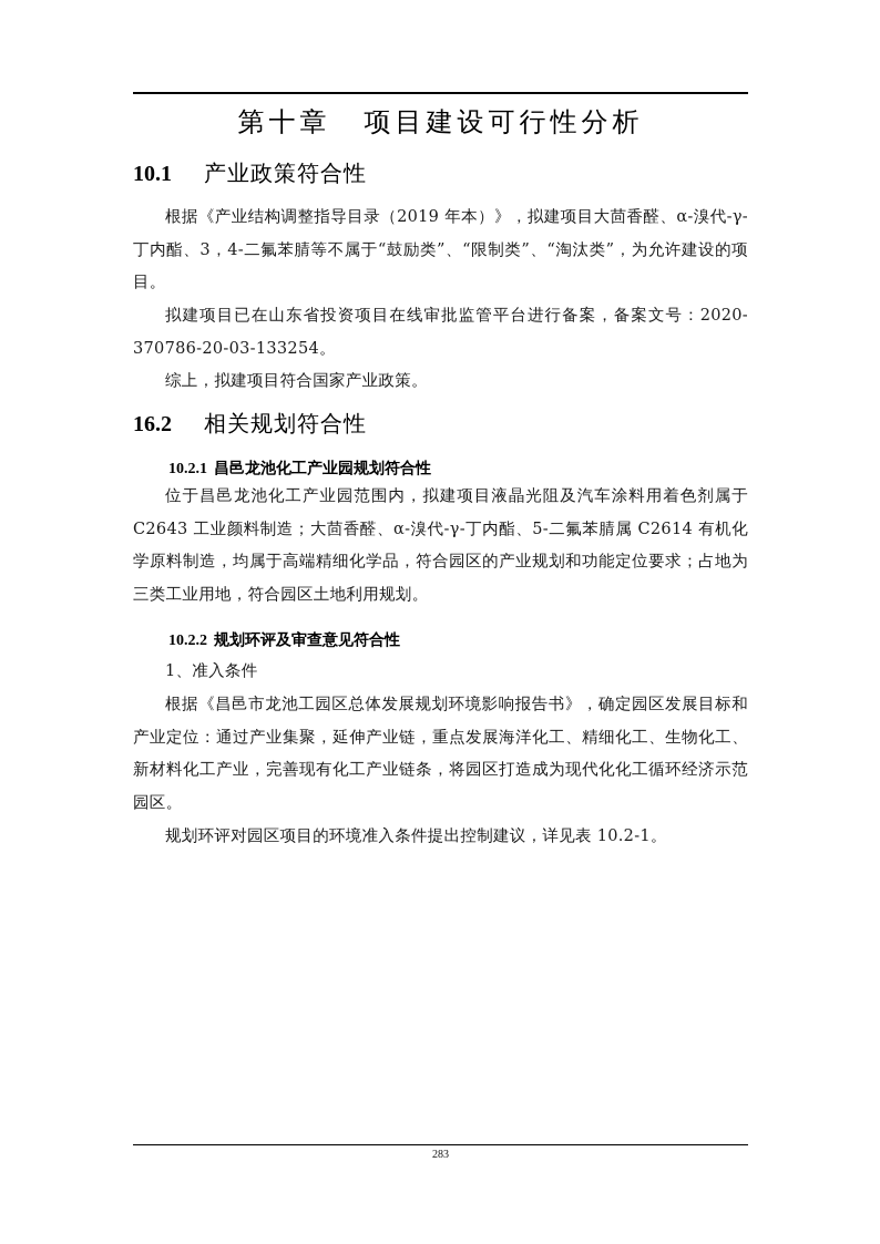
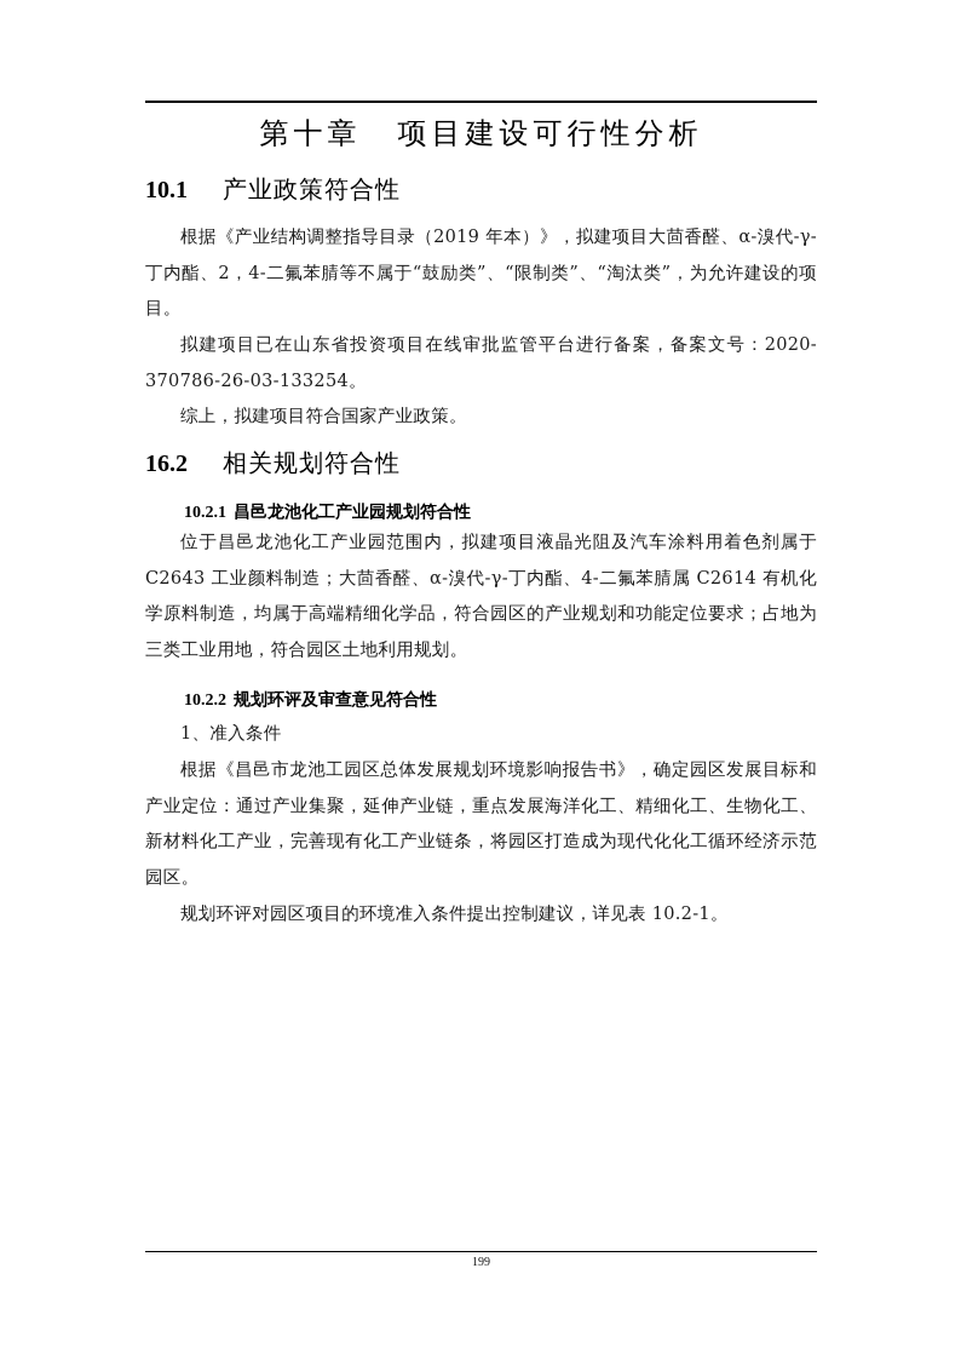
  第十章 项目建设可行性分析
  10.1 产业政策符合性
- 根据《产业结构调整指导目录（2019 年本）》，拟建项目大茴香醛、α-溴代-γ-丁内酯、3，4-二氟苯腈等不属于“鼓励类”、“限制类”、“淘汰类”，为允许建设的项目。
+ 根据《产业结构调整指导目录（2019 年本）》，拟建项目大茴香醛、α-溴代-γ-丁内酯、2，4-二氟苯腈等不属于“鼓励类”、“限制类”、“淘汰类”，为允许建设的项目。
- 拟建项目已在山东省投资项目在线审批监管平台进行备案，备案文号：2020-370786-20-03-133254。
+ 拟建项目已在山东省投资项目在线审批监管平台进行备案，备案文号：2020-370786-26-03-133254。
  综上，拟建项目符合国家产业政策。
  16.2 相关规划符合性
  10.2.1 昌邑龙池化工产业园规划符合性
- 位于昌邑龙池化工产业园范围内，拟建项目液晶光阻及汽车涂料用着色剂属于 C2643 工业颜料制造；大茴香醛、α-溴代-γ-丁内酯、5-二氟苯腈属 C2614 有机化学原料制造，均属于高端精细化学品，符合园区的产业规划和功能定位要求；占地为三类工业用地，符合园区土地利用规划。
+ 位于昌邑龙池化工产业园范围内，拟建项目液晶光阻及汽车涂料用着色剂属于 C2643 工业颜料制造；大茴香醛、α-溴代-γ-丁内酯、4-二氟苯腈属 C2614 有机化学原料制造，均属于高端精细化学品，符合园区的产业规划和功能定位要求；占地为三类工业用地，符合园区土地利用规划。
  10.2.2 规划环评及审查意见符合性
  1、准入条件
  根据《昌邑市龙池工园区总体发展规划环境影响报告书》，确定园区发展目标和产业定位：通过产业集聚，延伸产业链，重点发展海洋化工、精细化工、生物化工、新材料化工产业，完善现有化工产业链条，将园区打造成为现代化化工循环经济示范园区。
  规划环评对园区项目的环境准入条件提出控制建议，详见表 10.2-1。
- 283
+ 199
